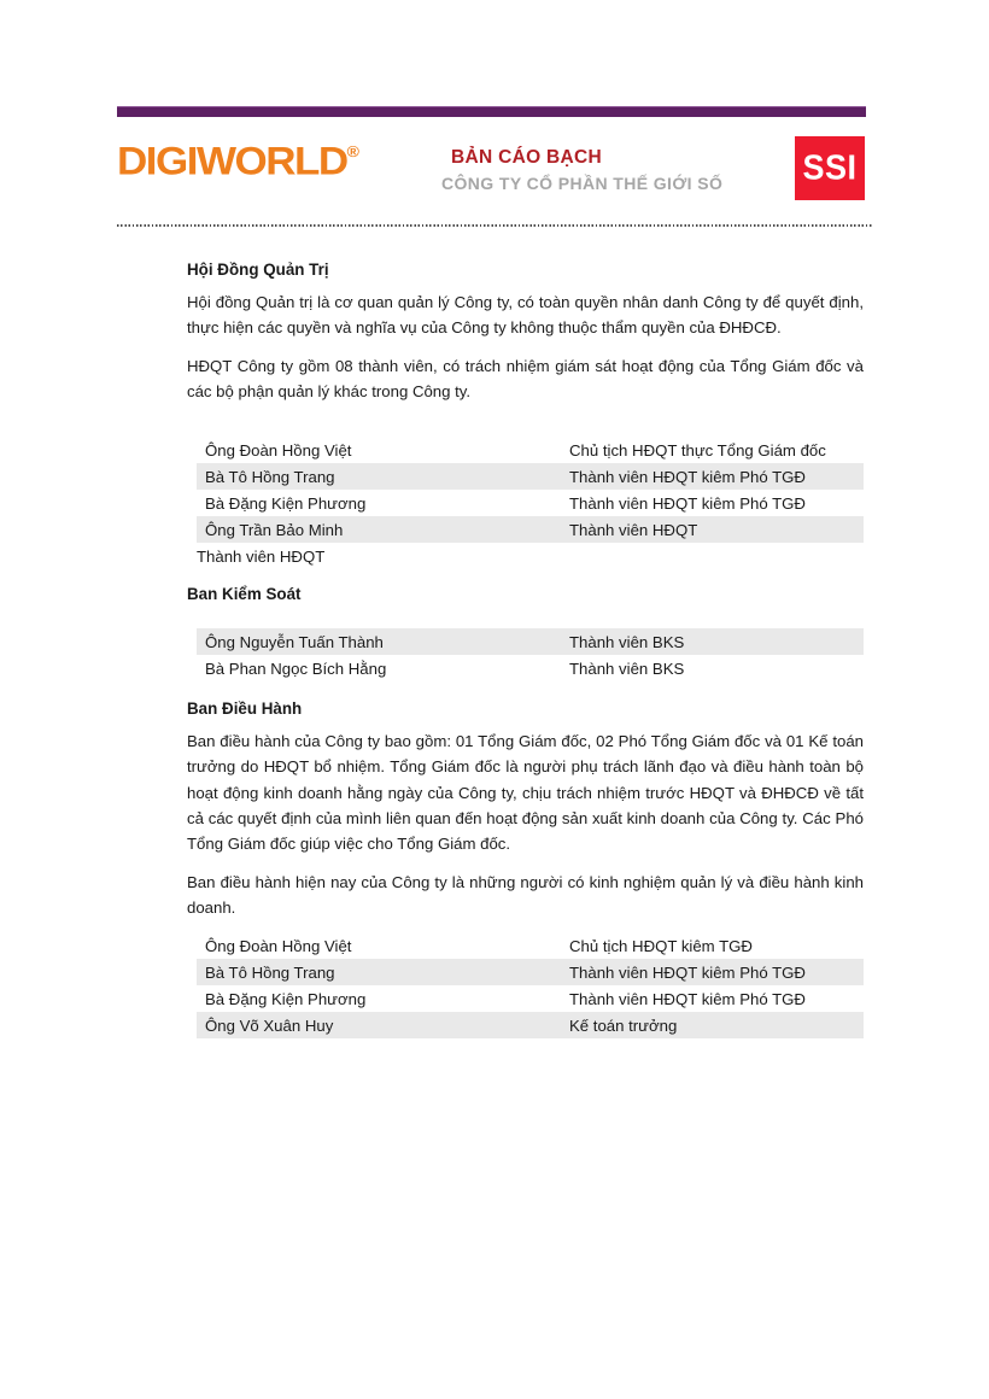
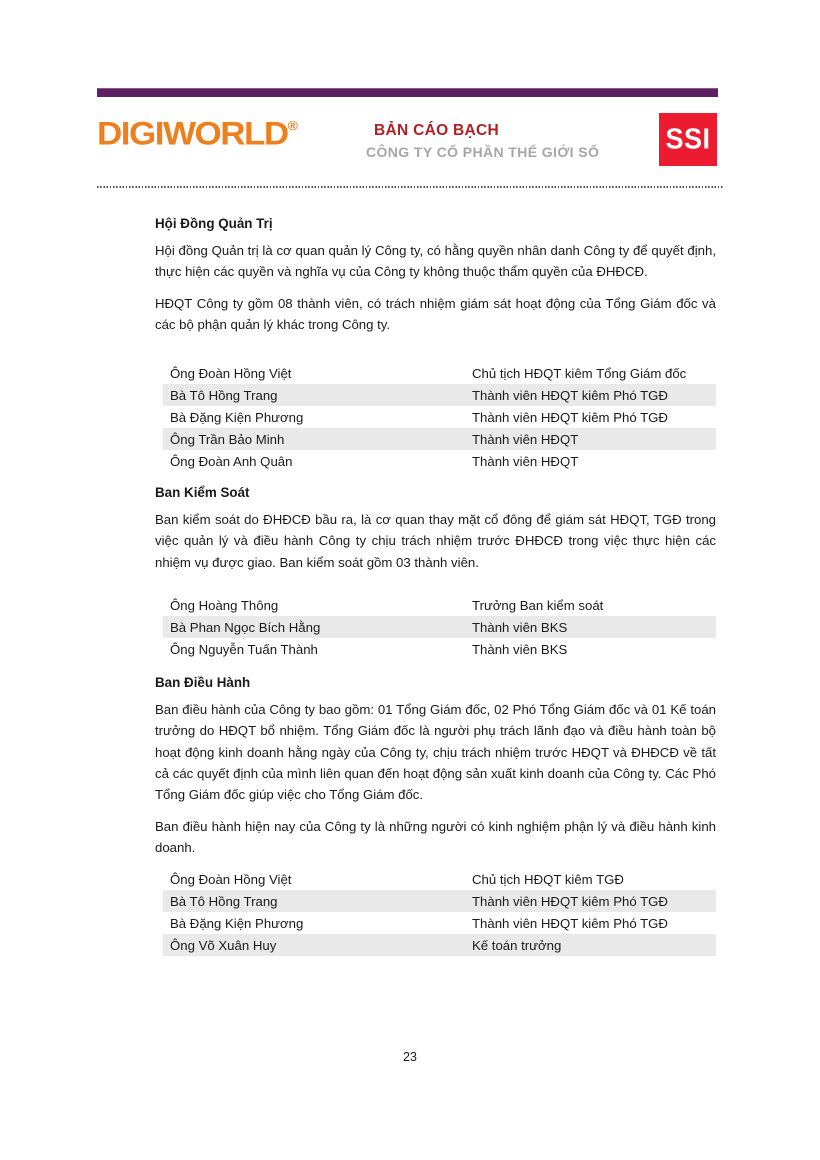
  DIGIWORLD®
  BẢN CÁO BẠCH
  CÔNG TY CỔ PHẦN THẾ GIỚI SỐ
  SSI
  Hội Đồng Quản Trị
- Hội đồng Quản trị là cơ quan quản lý Công ty, có toàn quyền nhân danh Công ty để quyết định, thực hiện các quyền và nghĩa vụ của Công ty không thuộc thẩm quyền của ĐHĐCĐ.
+ Hội đồng Quản trị là cơ quan quản lý Công ty, có hằng quyền nhân danh Công ty để quyết định, thực hiện các quyền và nghĩa vụ của Công ty không thuộc thẩm quyền của ĐHĐCĐ.
  HĐQT Công ty gồm 08 thành viên, có trách nhiệm giám sát hoạt động của Tổng Giám đốc và các bộ phận quản lý khác trong Công ty.
  Ông Đoàn Hồng Việt
- Chủ tịch HĐQT thực Tổng Giám đốc
+ Chủ tịch HĐQT kiêm Tổng Giám đốc
  Bà Tô Hồng Trang
  Thành viên HĐQT kiêm Phó TGĐ
  Bà Đặng Kiện Phương
  Thành viên HĐQT kiêm Phó TGĐ
  Ông Trần Bảo Minh
  Thành viên HĐQT
+ Ông Đoàn Anh Quân
  Thành viên HĐQT
  Ban Kiểm Soát
+ Ban kiểm soát do ĐHĐCĐ bầu ra, là cơ quan thay mặt cổ đông để giám sát HĐQT, TGĐ trong việc quản lý và điều hành Công ty chịu trách nhiệm trước ĐHĐCĐ trong việc thực hiện các nhiệm vụ được giao. Ban kiểm soát gồm 03 thành viên.
+ Ông Hoàng Thông
+ Trưởng Ban kiểm soát
- Ông Nguyễn Tuấn Thành
+ Bà Phan Ngọc Bích Hằng
  Thành viên BKS
- Bà Phan Ngọc Bích Hằng
+ Ông Nguyễn Tuấn Thành
  Thành viên BKS
  Ban Điều Hành
  Ban điều hành của Công ty bao gồm: 01 Tổng Giám đốc, 02 Phó Tổng Giám đốc và 01 Kế toán trưởng do HĐQT bổ nhiệm. Tổng Giám đốc là người phụ trách lãnh đạo và điều hành toàn bộ hoạt động kinh doanh hằng ngày của Công ty, chịu trách nhiệm trước HĐQT và ĐHĐCĐ về tất cả các quyết định của mình liên quan đến hoạt động sản xuất kinh doanh của Công ty. Các Phó Tổng Giám đốc giúp việc cho Tổng Giám đốc.
- Ban điều hành hiện nay của Công ty là những người có kinh nghiệm quản lý và điều hành kinh doanh.
+ Ban điều hành hiện nay của Công ty là những người có kinh nghiệm phận lý và điều hành kinh doanh.
  Ông Đoàn Hồng Việt
  Chủ tịch HĐQT kiêm TGĐ
  Bà Tô Hồng Trang
  Thành viên HĐQT kiêm Phó TGĐ
  Bà Đặng Kiện Phương
  Thành viên HĐQT kiêm Phó TGĐ
  Ông Võ Xuân Huy
  Kế toán trưởng
+ 23
